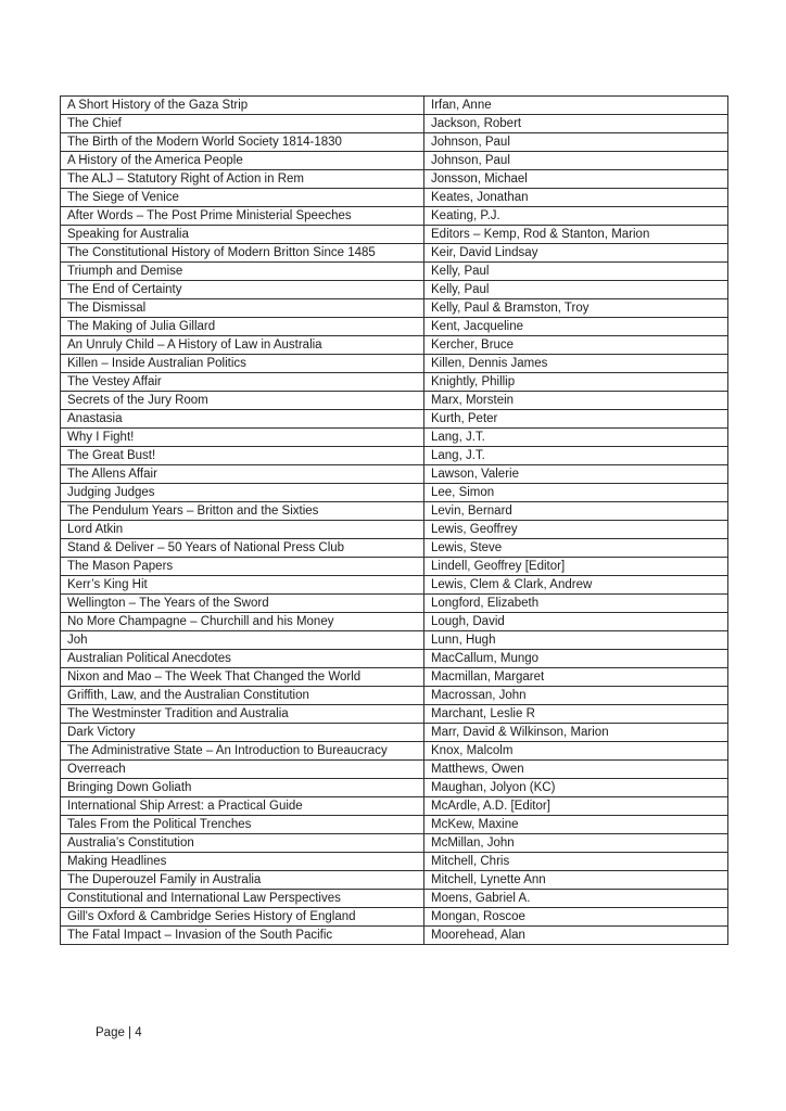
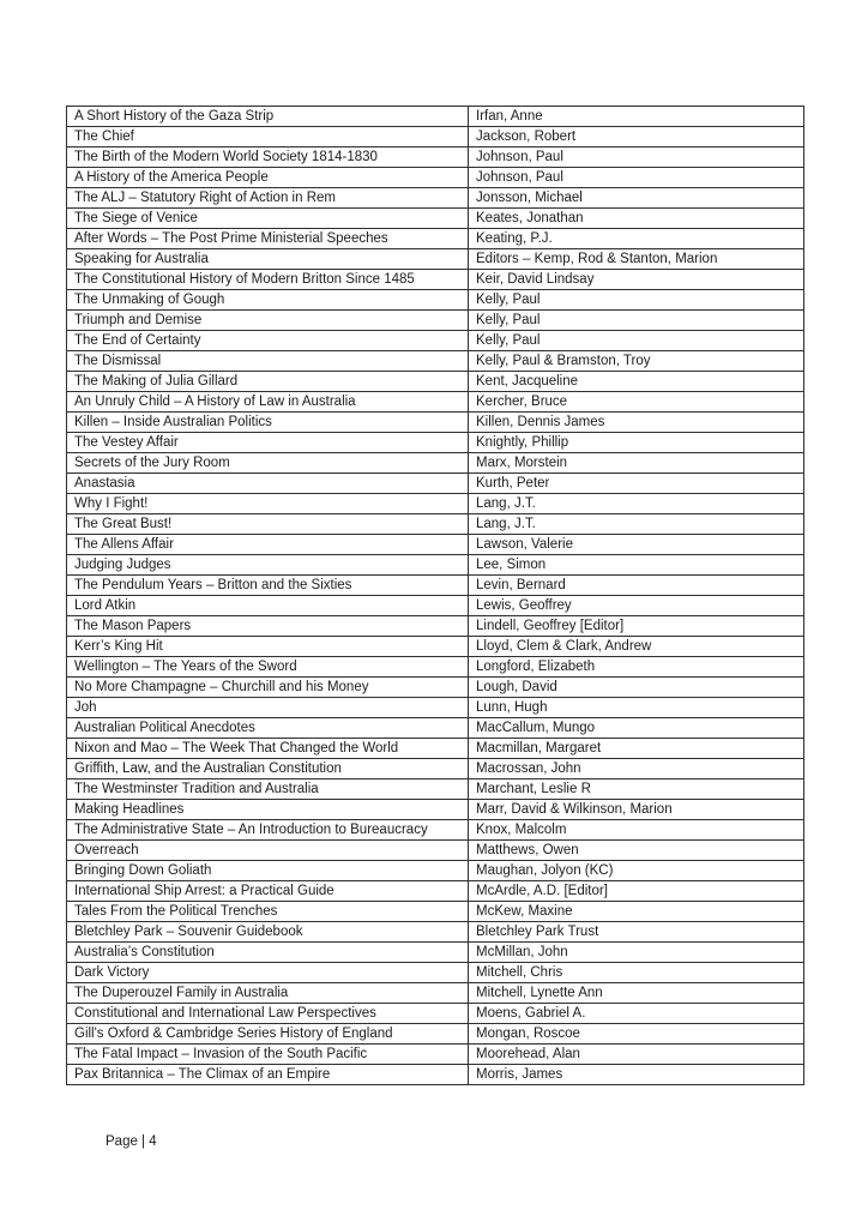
  A Short History of the Gaza Strip	Irfan, Anne
  The Chief	Jackson, Robert
  The Birth of the Modern World Society 1814-1830	Johnson, Paul
  A History of the America People	Johnson, Paul
  The ALJ – Statutory Right of Action in Rem	Jonsson, Michael
  The Siege of Venice	Keates, Jonathan
  After Words – The Post Prime Ministerial Speeches	Keating, P.J.
  Speaking for Australia	Editors – Kemp, Rod & Stanton, Marion
  The Constitutional History of Modern Britton Since 1485	Keir, David Lindsay
+ The Unmaking of Gough	Kelly, Paul
  Triumph and Demise	Kelly, Paul
  The End of Certainty	Kelly, Paul
  The Dismissal	Kelly, Paul & Bramston, Troy
  The Making of Julia Gillard	Kent, Jacqueline
  An Unruly Child – A History of Law in Australia	Kercher, Bruce
  Killen – Inside Australian Politics	Killen, Dennis James
  The Vestey Affair	Knightly, Phillip
  Secrets of the Jury Room	Marx, Morstein
  Anastasia	Kurth, Peter
  Why I Fight!	Lang, J.T.
  The Great Bust!	Lang, J.T.
  The Allens Affair	Lawson, Valerie
  Judging Judges	Lee, Simon
  The Pendulum Years – Britton and the Sixties	Levin, Bernard
  Lord Atkin	Lewis, Geoffrey
- Stand & Deliver – 50 Years of National Press Club	Lewis, Steve
  The Mason Papers	Lindell, Geoffrey [Editor]
- Kerr’s King Hit	Lewis, Clem & Clark, Andrew
+ Kerr’s King Hit	Lloyd, Clem & Clark, Andrew
  Wellington – The Years of the Sword	Longford, Elizabeth
  No More Champagne – Churchill and his Money	Lough, David
  Joh	Lunn, Hugh
  Australian Political Anecdotes	MacCallum, Mungo
  Nixon and Mao – The Week That Changed the World	Macmillan, Margaret
  Griffith, Law, and the Australian Constitution	Macrossan, John
  The Westminster Tradition and Australia	Marchant, Leslie R
- Dark Victory	Marr, David & Wilkinson, Marion
+ Making Headlines	Marr, David & Wilkinson, Marion
  The Administrative State – An Introduction to Bureaucracy	Knox, Malcolm
  Overreach	Matthews, Owen
  Bringing Down Goliath	Maughan, Jolyon (KC)
  International Ship Arrest: a Practical Guide	McArdle, A.D. [Editor]
  Tales From the Political Trenches	McKew, Maxine
+ Bletchley Park – Souvenir Guidebook	Bletchley Park Trust
  Australia’s Constitution	McMillan, John
- Making Headlines	Mitchell, Chris
+ Dark Victory	Mitchell, Chris
  The Duperouzel Family in Australia	Mitchell, Lynette Ann
  Constitutional and International Law Perspectives	Moens, Gabriel A.
  Gill's Oxford & Cambridge Series History of England	Mongan, Roscoe
  The Fatal Impact – Invasion of the South Pacific	Moorehead, Alan
+ Pax Britannica – The Climax of an Empire	Morris, James
  Page | 4
